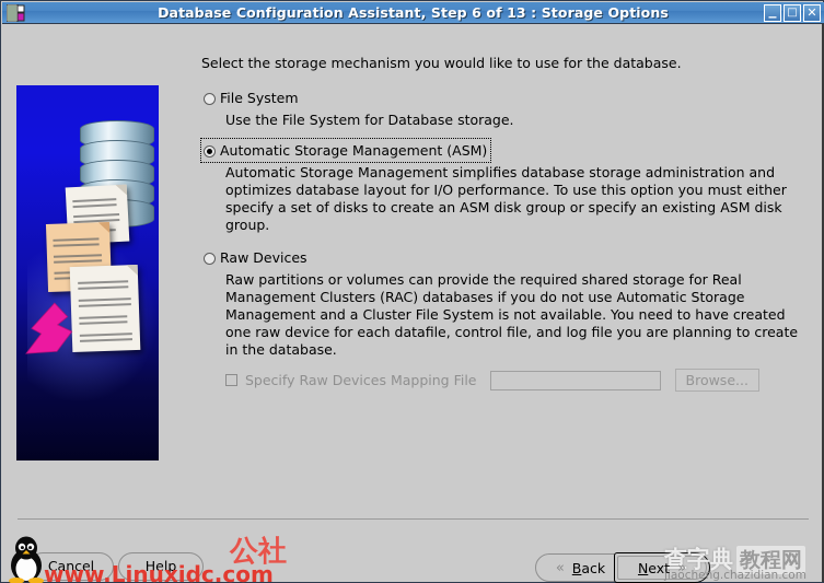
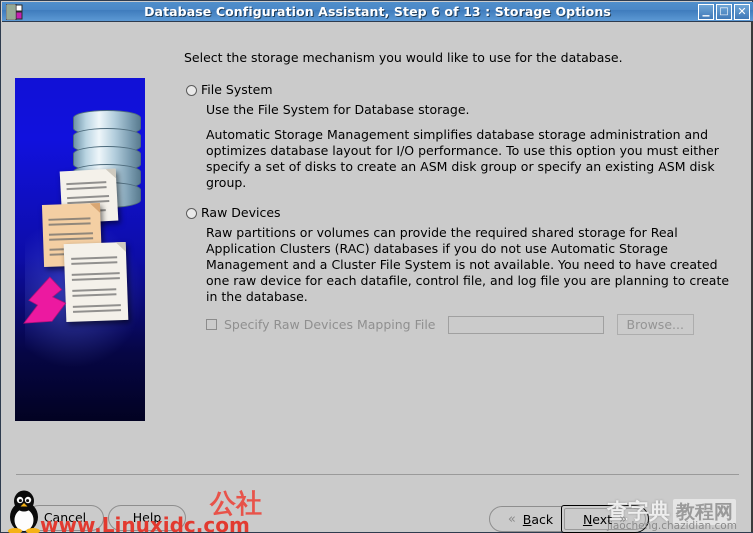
  Database Configuration Assistant, Step 6 of 13 : Storage Options
  _
  □
  ✕
  Select the storage mechanism you would like to use for the database.
  File System
  Use the File System for Database storage.
- Automatic Storage Management (ASM)
  Automatic Storage Management simplifies database storage administration and optimizes database layout for I/O performance. To use this option you must either specify a set of disks to create an ASM disk group or specify an existing ASM disk group.
  Raw Devices
- Raw partitions or volumes can provide the required shared storage for Real Management Clusters (RAC) databases if you do not use Automatic Storage Management and a Cluster File System is not available. You need to have created one raw device for each datafile, control file, and log file you are planning to create in the database.
+ Raw partitions or volumes can provide the required shared storage for Real Application Clusters (RAC) databases if you do not use Automatic Storage Management and a Cluster File System is not available. You need to have created one raw device for each datafile, control file, and log file you are planning to create in the database.
  Specify Raw Devices Mapping File
  Browse...
  Cancel
  Help
  «
  Back
  Next
  »
  公社
  www.Linuxidc.com
  查字典
  教程网
  jiaocheng.chazidian.com
